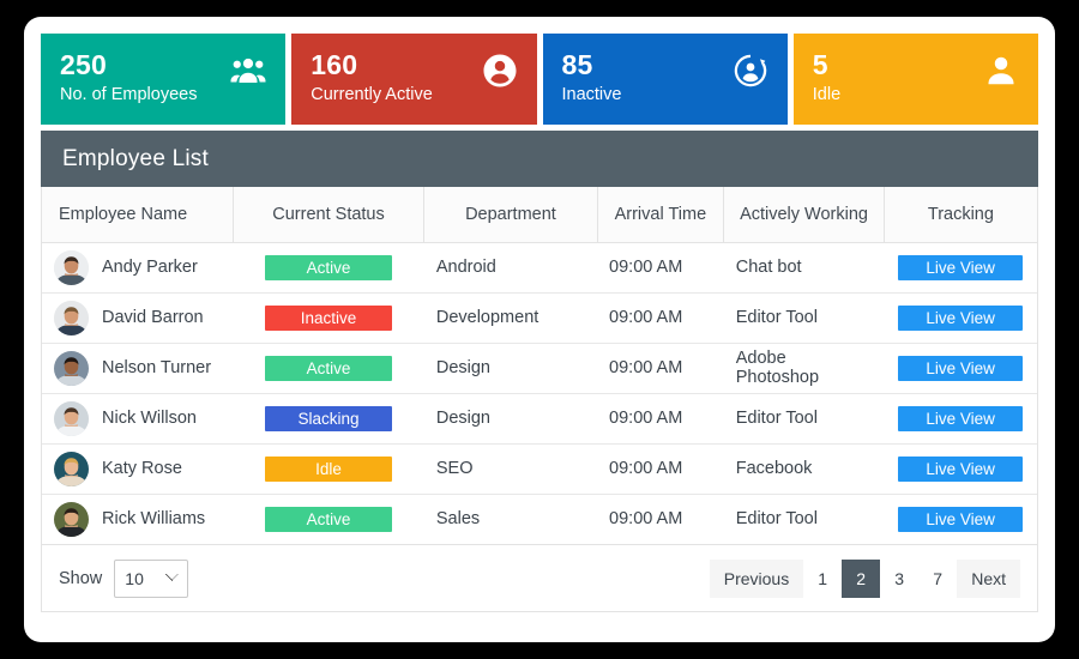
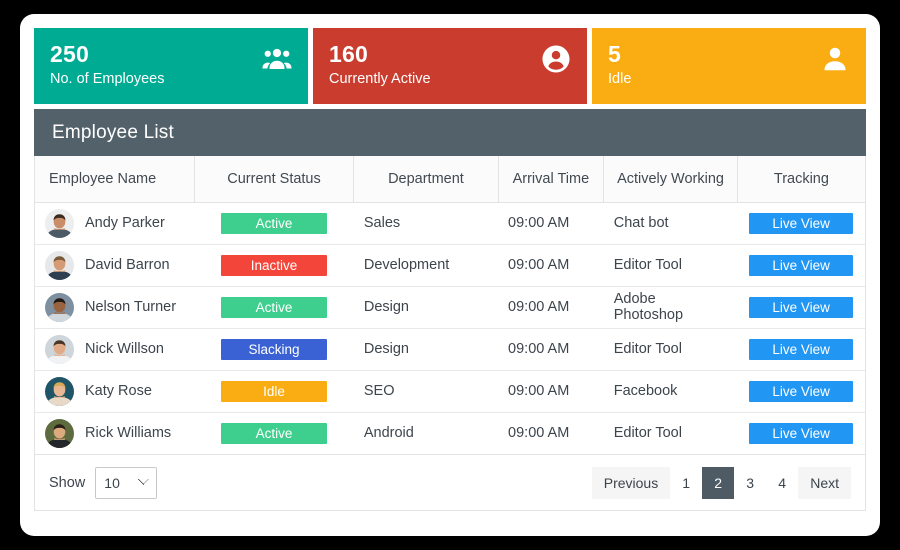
  250
  No. of Employees
  160
  Currently Active
- 85
- Inactive
  5
  Idle
  Employee List
  Employee Name	Current Status	Department	Arrival Time	Actively Working	Tracking
- Andy Parker	Active	Android	09:00 AM	Chat bot	Live View
+ Andy Parker	Active	Sales	09:00 AM	Chat bot	Live View
  David Barron	Inactive	Development	09:00 AM	Editor Tool	Live View
  Nelson Turner	Active	Design	09:00 AM	Adobe Photoshop	Live View
  Nick Willson	Slacking	Design	09:00 AM	Editor Tool	Live View
  Katy Rose	Idle	SEO	09:00 AM	Facebook	Live View
- Rick Williams	Active	Sales	09:00 AM	Editor Tool	Live View
+ Rick Williams	Active	Android	09:00 AM	Editor Tool	Live View
  Show
  10
  Previous
  1
  2
  3
- 7
+ 4
  Next
